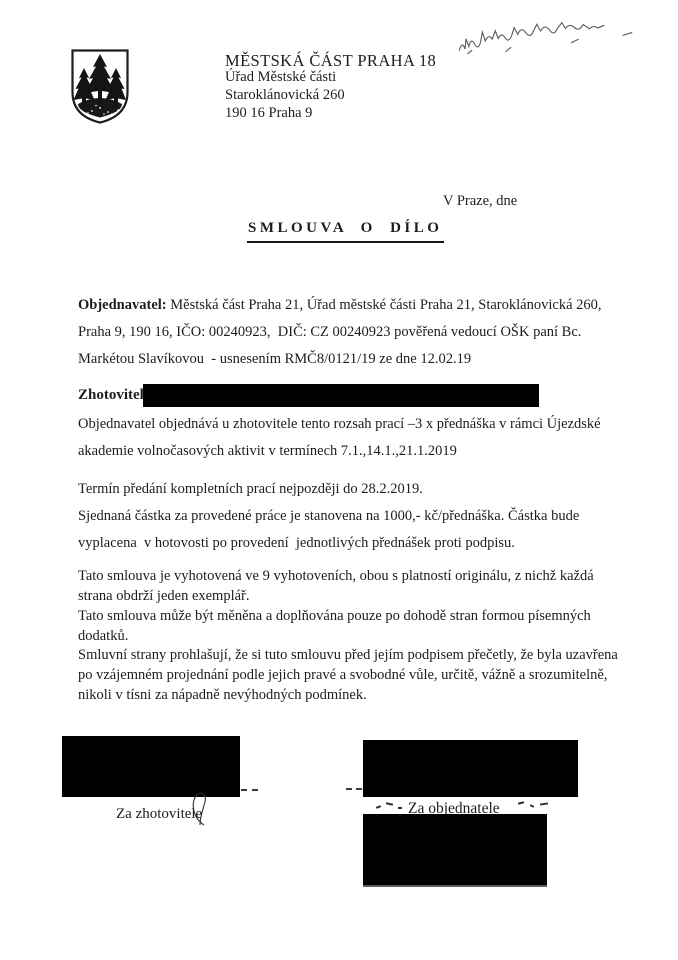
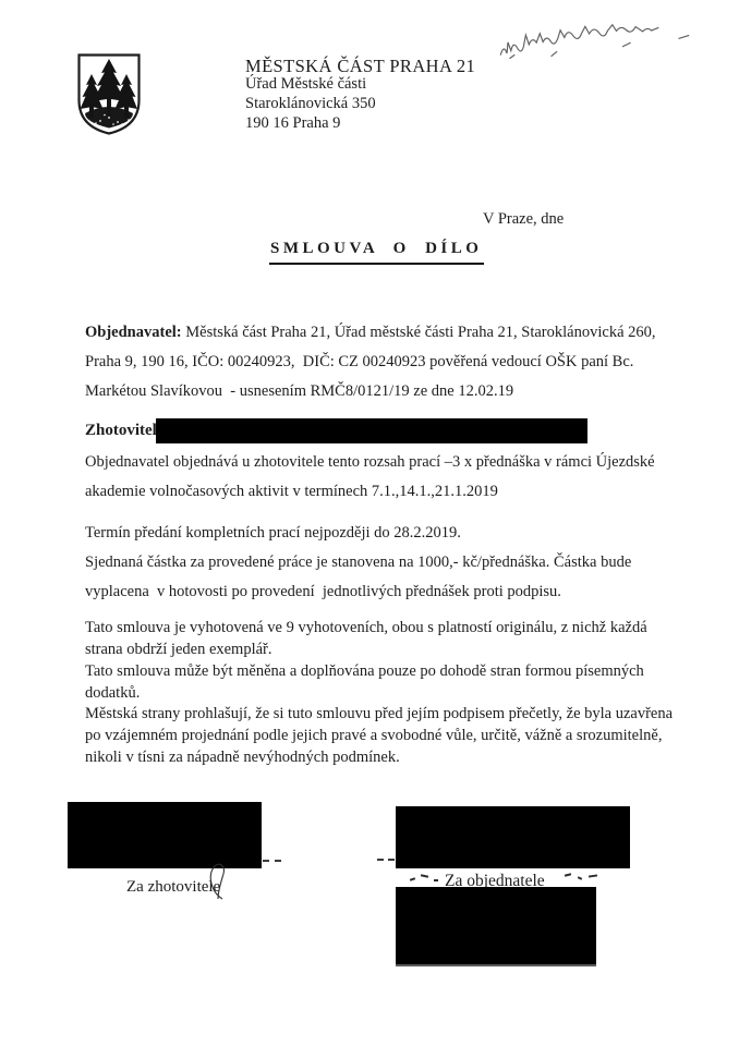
- MĚSTSKÁ ČÁST PRAHA 18
+ MĚSTSKÁ ČÁST PRAHA 21
  Úřad Městské části
- Staroklánovická 260
+ Staroklánovická 350
  190 16 Praha 9
  V Praze, dne
  SMLOUVA O DÍLO
  Objednavatel: Městská část Praha 21, Úřad městské části Praha 21, Staroklánovická 260,
  Praha 9, 190 16, IČO: 00240923, DIČ: CZ 00240923 pověřená vedoucí OŠK paní Bc.
  Markétou Slavíkovou - usnesením RMČ8/0121/19 ze dne 12.02.19
  Zhotovitel
  Objednavatel objednává u zhotovitele tento rozsah prací –3 x přednáška v rámci Újezdské
  akademie volnočasových aktivit v termínech 7.1.,14.1.,21.1.2019
  Termín předání kompletních prací nejpozději do 28.2.2019.
  Sjednaná částka za provedené práce je stanovena na 1000,- kč/přednáška. Částka bude
  vyplacena v hotovosti po provedení jednotlivých přednášek proti podpisu.
  Tato smlouva je vyhotovená ve 9 vyhotoveních, obou s platností originálu, z nichž každá
  strana obdrží jeden exemplář.
  Tato smlouva může být měněna a doplňována pouze po dohodě stran formou písemných
  dodatků.
- Smluvní strany prohlašují, že si tuto smlouvu před jejím podpisem přečetly, že byla uzavřena
+ Městská strany prohlašují, že si tuto smlouvu před jejím podpisem přečetly, že byla uzavřena
  po vzájemném projednání podle jejich pravé a svobodné vůle, určitě, vážně a srozumitelně,
  nikoli v tísni za nápadně nevýhodných podmínek.
  Za zhotovitele
  Za objednatele
